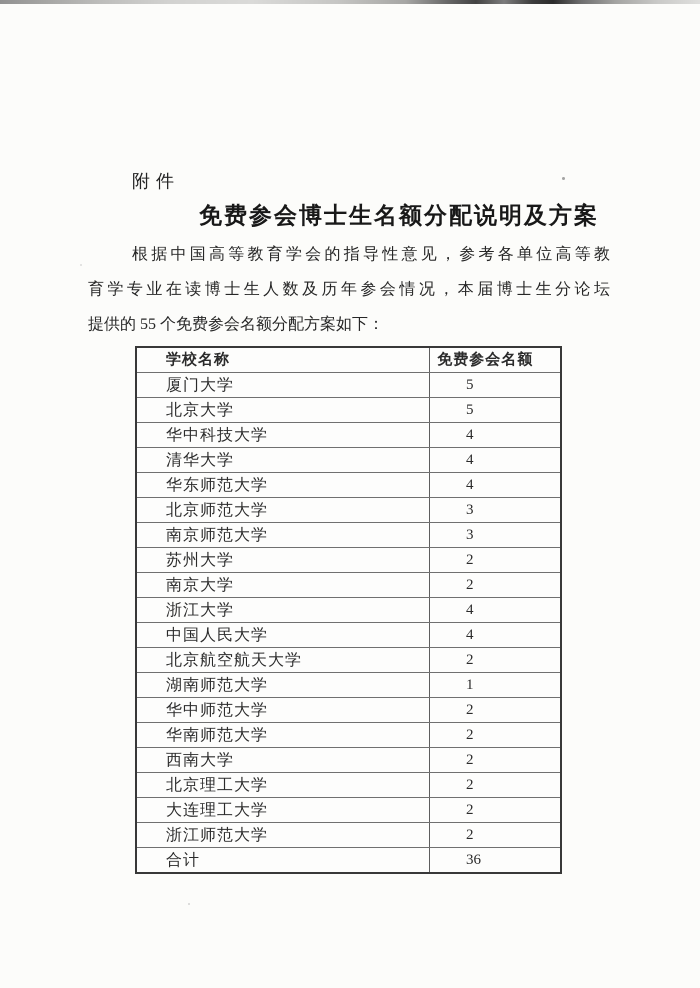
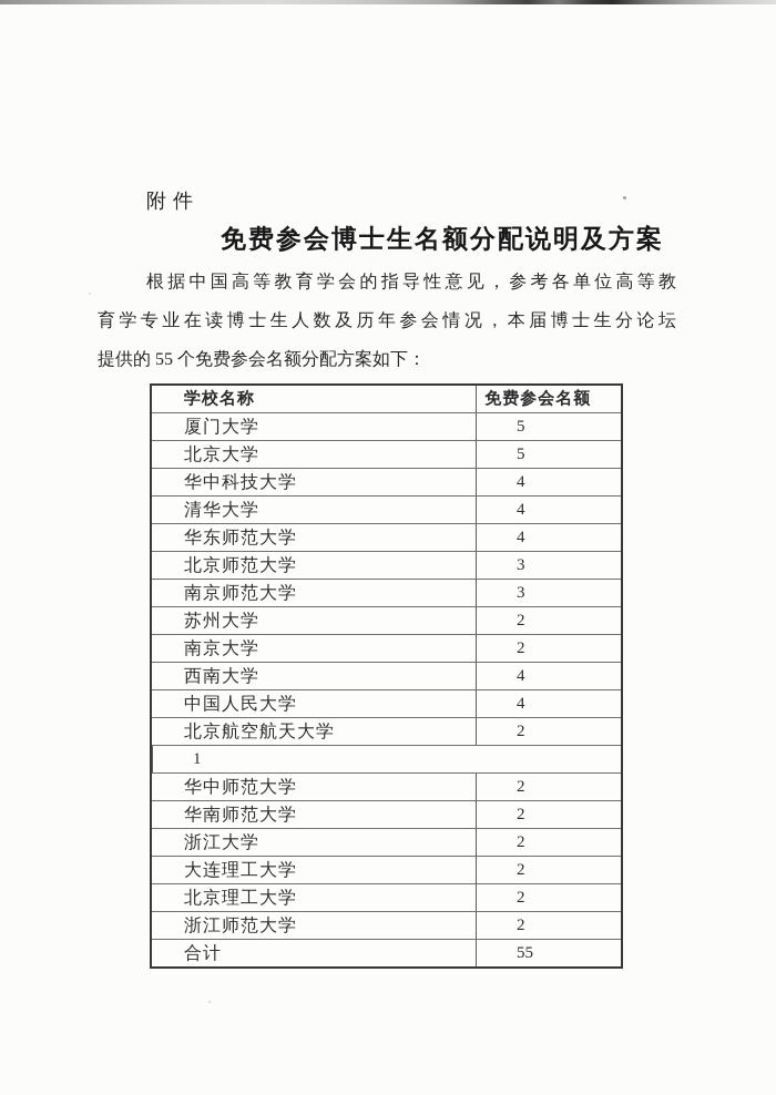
  附件
  免费参会博士生名额分配说明及方案
  根据中国高等教育学会的指导性意见，参考各单位高等教
  育学专业在读博士生人数及历年参会情况，本届博士生分论坛
  提供的 55 个免费参会名额分配方案如下：
  学校名称
  免费参会名额
  厦门大学
  5
  北京大学
  5
  华中科技大学
  4
  清华大学
  4
  华东师范大学
  4
  北京师范大学
  3
  南京师范大学
  3
  苏州大学
  2
  南京大学
  2
- 浙江大学
+ 西南大学
  4
  中国人民大学
  4
  北京航空航天大学
  2
- 湖南师范大学
  1
  华中师范大学
  2
  华南师范大学
  2
- 西南大学
+ 浙江大学
  2
- 北京理工大学
+ 大连理工大学
  2
- 大连理工大学
+ 北京理工大学
  2
  浙江师范大学
  2
  合计
- 36
+ 55
